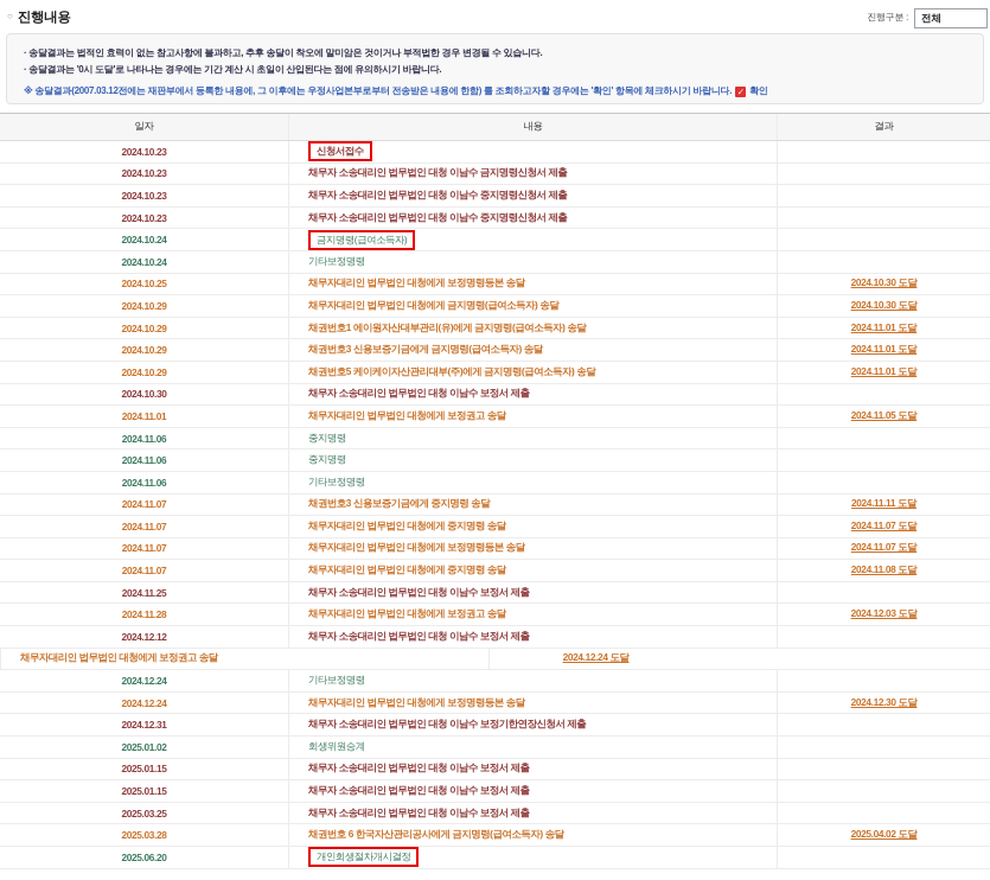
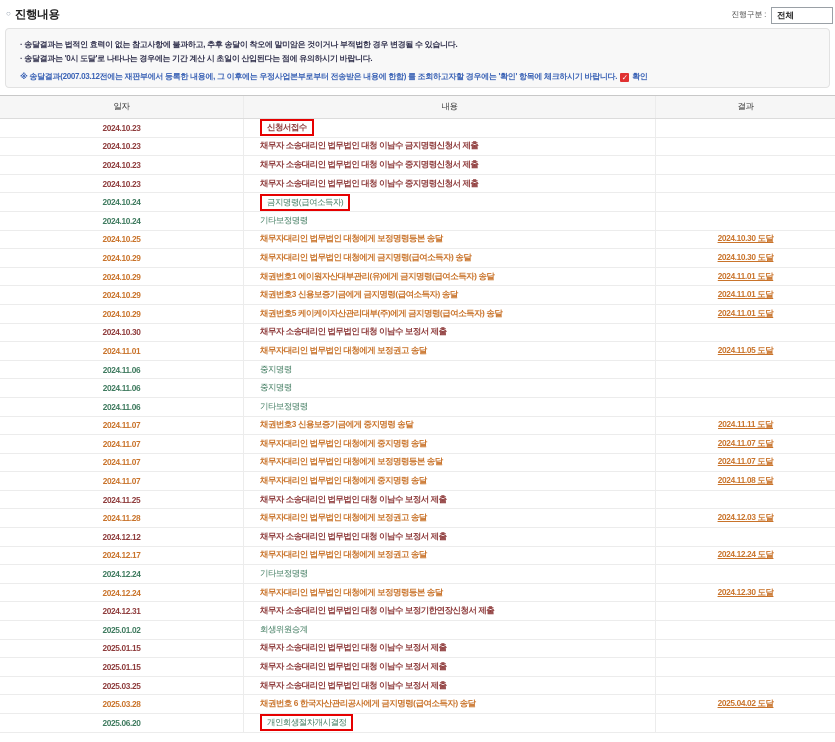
  ○
  진행내용
  진행구분 :
  전체
  · 송달결과는 법적인 효력이 없는 참고사항에 불과하고, 추후 송달이 착오에 말미암은 것이거나 부적법한 경우 변경될 수 있습니다.
  · 송달결과는 '0시 도달'로 나타나는 경우에는 기간 계산 시 초일이 산입된다는 점에 유의하시기 바랍니다.
  ※ 송달결과(2007.03.12전에는 재판부에서 등록한 내용에, 그 이후에는 우정사업본부로부터 전송받은 내용에 한함) 를 조회하고자할 경우에는 '확인' 항목에 체크하시기 바랍니다.
  ✓
  확인
  일자
  내용
  결과
  2024.10.23
  신청서접수
  2024.10.23
  채무자 소송대리인 법무법인 대청 이남수 금지명령신청서 제출
  2024.10.23
  채무자 소송대리인 법무법인 대청 이남수 중지명령신청서 제출
  2024.10.23
  채무자 소송대리인 법무법인 대청 이남수 중지명령신청서 제출
  2024.10.24
  금지명령(급여소득자)
  2024.10.24
  기타보정명령
  2024.10.25
  채무자대리인 법무법인 대청에게 보정명령등본 송달
  2024.10.30 도달
  2024.10.29
  채무자대리인 법무법인 대청에게 금지명령(급여소득자) 송달
  2024.10.30 도달
  2024.10.29
  채권번호1 에이원자산대부관리(유)에게 금지명령(급여소득자) 송달
  2024.11.01 도달
  2024.10.29
  채권번호3 신용보증기금에게 금지명령(급여소득자) 송달
  2024.11.01 도달
  2024.10.29
  채권번호5 케이케이자산관리대부(주)에게 금지명령(급여소득자) 송달
  2024.11.01 도달
  2024.10.30
  채무자 소송대리인 법무법인 대청 이남수 보정서 제출
  2024.11.01
  채무자대리인 법무법인 대청에게 보정권고 송달
  2024.11.05 도달
  2024.11.06
  중지명령
  2024.11.06
  중지명령
  2024.11.06
  기타보정명령
  2024.11.07
  채권번호3 신용보증기금에게 중지명령 송달
  2024.11.11 도달
  2024.11.07
  채무자대리인 법무법인 대청에게 중지명령 송달
  2024.11.07 도달
  2024.11.07
  채무자대리인 법무법인 대청에게 보정명령등본 송달
  2024.11.07 도달
  2024.11.07
  채무자대리인 법무법인 대청에게 중지명령 송달
  2024.11.08 도달
  2024.11.25
  채무자 소송대리인 법무법인 대청 이남수 보정서 제출
  2024.11.28
  채무자대리인 법무법인 대청에게 보정권고 송달
  2024.12.03 도달
  2024.12.12
  채무자 소송대리인 법무법인 대청 이남수 보정서 제출
+ 2024.12.17
  채무자대리인 법무법인 대청에게 보정권고 송달
  2024.12.24 도달
  2024.12.24
  기타보정명령
  2024.12.24
  채무자대리인 법무법인 대청에게 보정명령등본 송달
  2024.12.30 도달
  2024.12.31
  채무자 소송대리인 법무법인 대청 이남수 보정기한연장신청서 제출
  2025.01.02
  회생위원승계
  2025.01.15
  채무자 소송대리인 법무법인 대청 이남수 보정서 제출
  2025.01.15
  채무자 소송대리인 법무법인 대청 이남수 보정서 제출
  2025.03.25
  채무자 소송대리인 법무법인 대청 이남수 보정서 제출
  2025.03.28
  채권번호 6 한국자산관리공사에게 금지명령(급여소득자) 송달
  2025.04.02 도달
  2025.06.20
  개인회생절차개시결정
